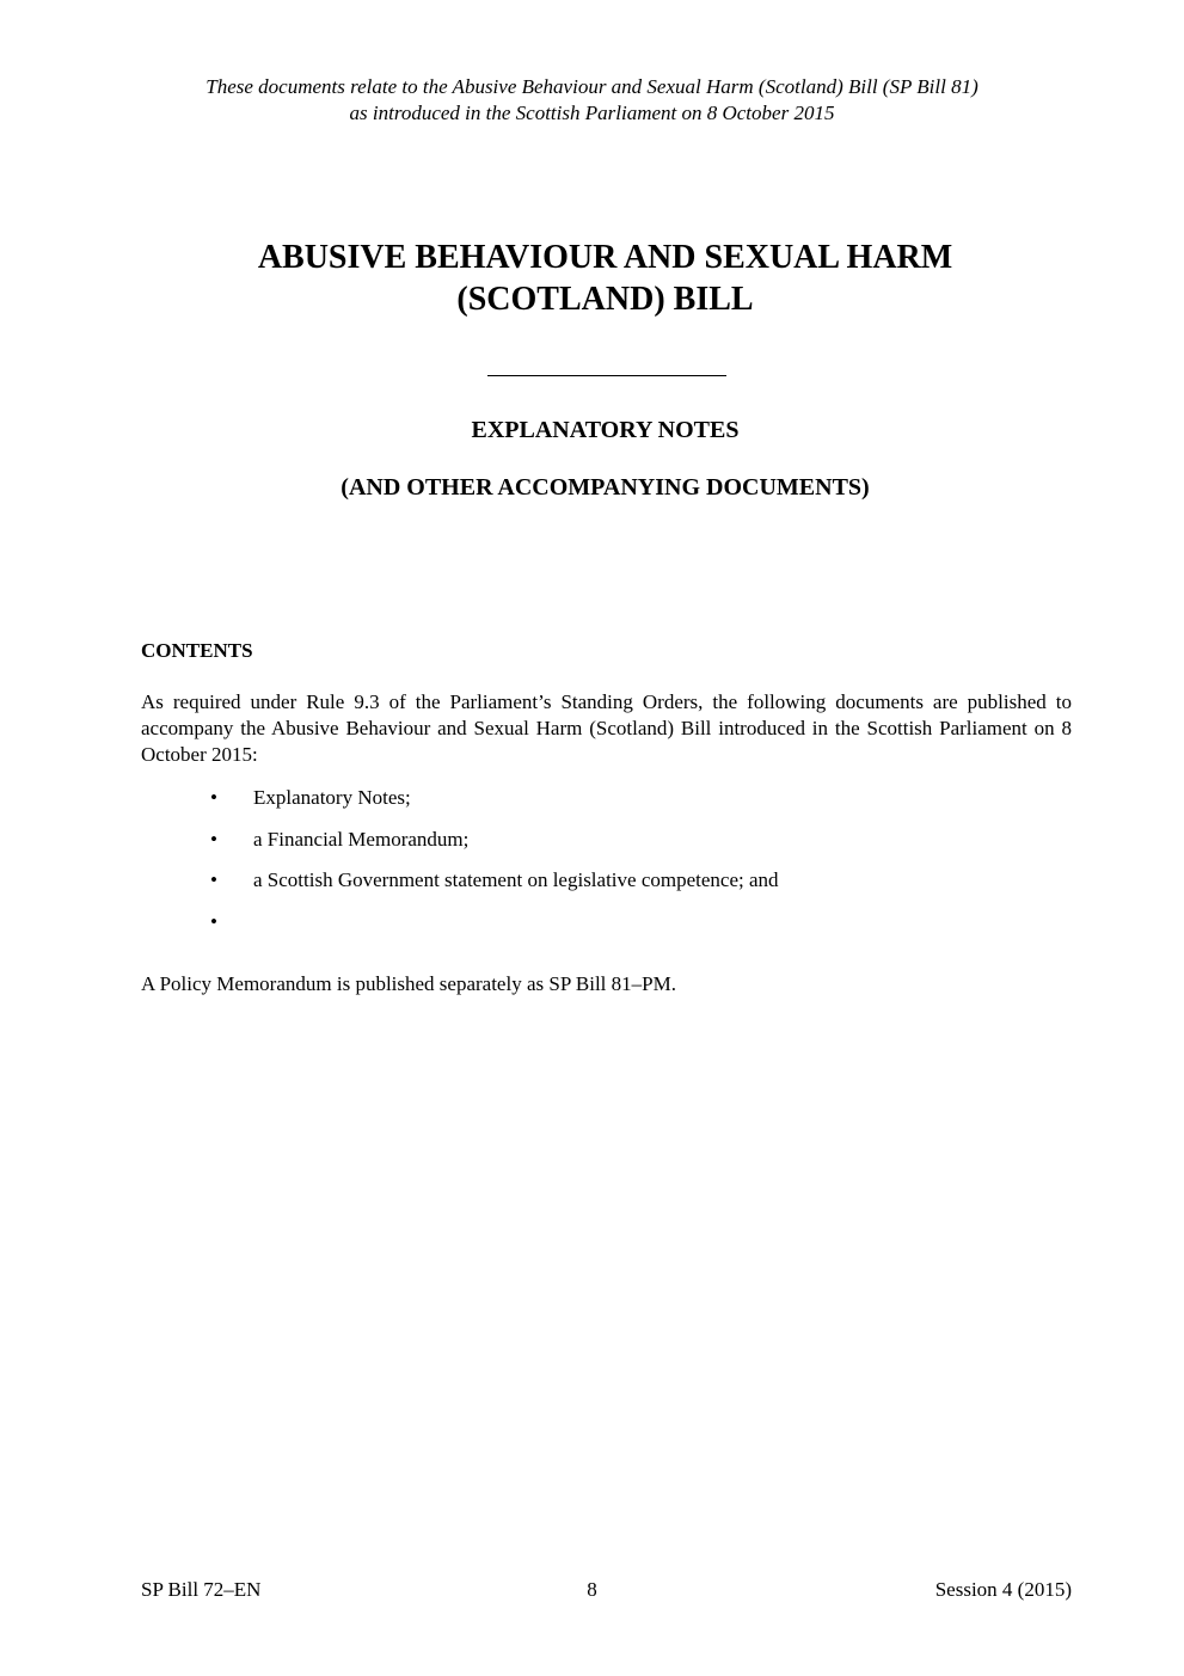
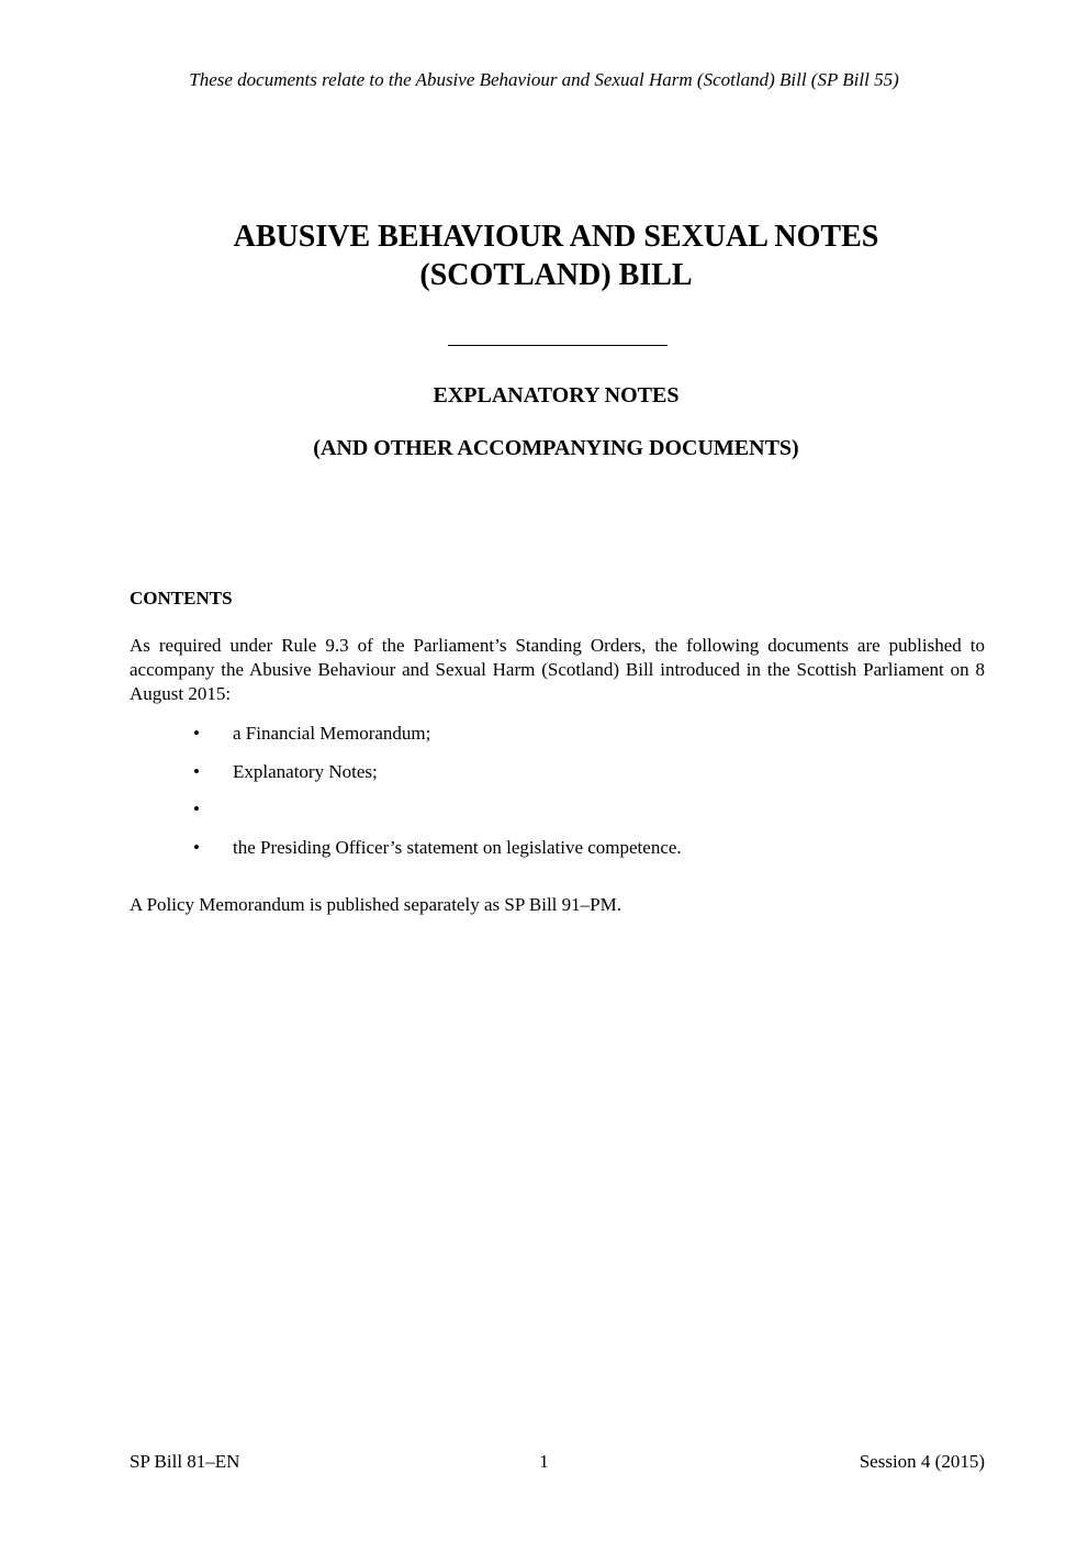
- These documents relate to the Abusive Behaviour and Sexual Harm (Scotland) Bill (SP Bill 81)
+ These documents relate to the Abusive Behaviour and Sexual Harm (Scotland) Bill (SP Bill 55)
- as introduced in the Scottish Parliament on 8 October 2015
- ABUSIVE BEHAVIOUR AND SEXUAL HARM
+ ABUSIVE BEHAVIOUR AND SEXUAL NOTES
  (SCOTLAND) BILL
  EXPLANATORY NOTES
  (AND OTHER ACCOMPANYING DOCUMENTS)
  CONTENTS
- As required under Rule 9.3 of the Parliament’s Standing Orders, the following documents are published to accompany the Abusive Behaviour and Sexual Harm (Scotland) Bill introduced in the Scottish Parliament on 8 October 2015:
+ As required under Rule 9.3 of the Parliament’s Standing Orders, the following documents are published to accompany the Abusive Behaviour and Sexual Harm (Scotland) Bill introduced in the Scottish Parliament on 8 August 2015:
  •
- Explanatory Notes;
+ a Financial Memorandum;
  •
- a Financial Memorandum;
+ Explanatory Notes;
  •
- a Scottish Government statement on legislative competence; and
  •
+ the Presiding Officer’s statement on legislative competence.
- A Policy Memorandum is published separately as SP Bill 81–PM.
+ A Policy Memorandum is published separately as SP Bill 91–PM.
- SP Bill 72–EN
+ SP Bill 81–EN
- 8
+ 1
  Session 4 (2015)
